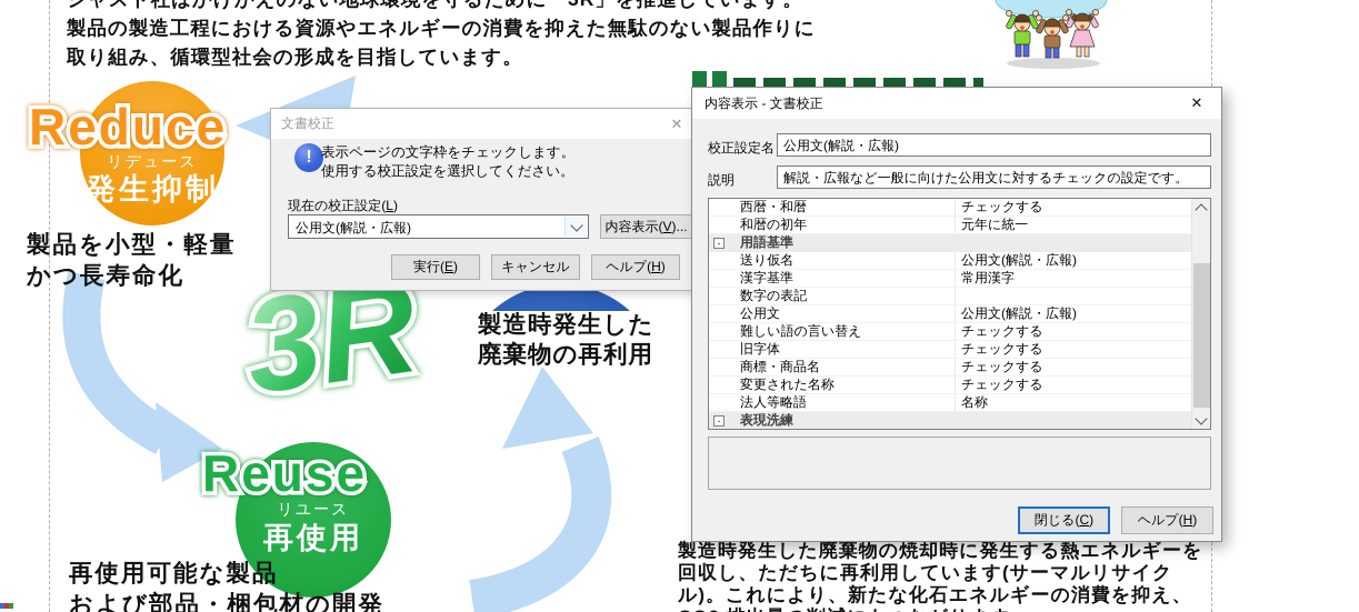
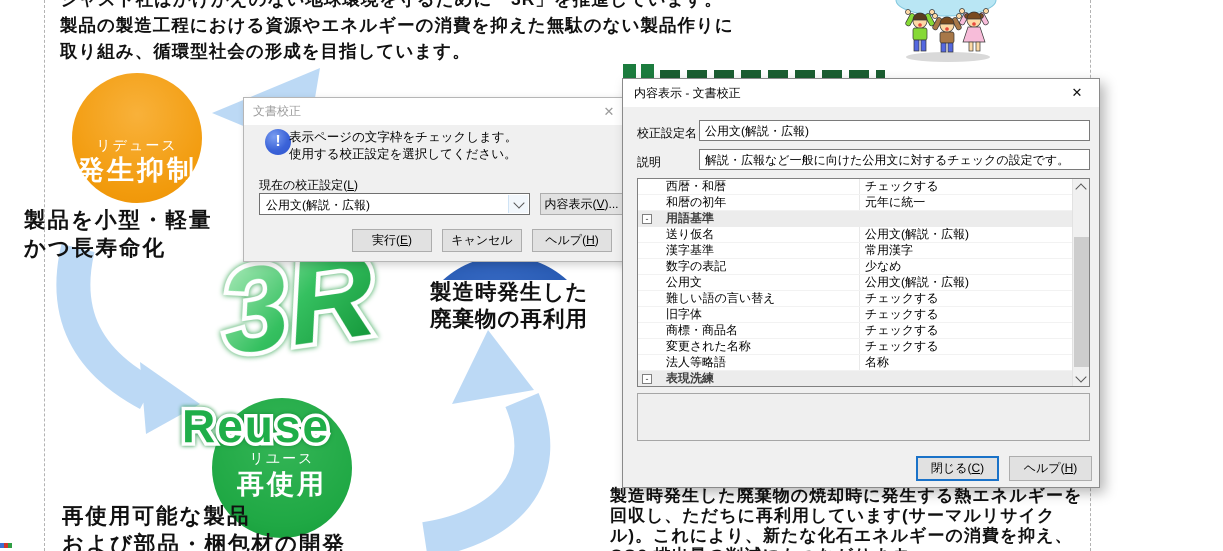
- Reduce
  Reuse
  リデュース
  発生抑制
  リユース
  再使用
  製品の製造工程における資源やエネルギーの消費を抑えた無駄のない製品作りに
  取り組み、循環型社会の形成を目指しています。
  製品を小型・軽量
  かつ長寿命化
  製造時発生した
  廃棄物の再利用
  再使用可能な製品
  および部品・梱包材の開発
  製造時発生した廃棄物の焼却時に発生する熱エネルギーを
  回収し、ただちに再利用しています(サーマルリサイク
  ル)。これにより、新たな化石エネルギーの消費を抑え、
  文書校正
  ✕
  !
  表示ページの文字枠をチェックします。
  使用する校正設定を選択してください。
  現在の校正設定(L)
  公用文(解説・広報)
  内容表示(V)...
  実行(E)
  キャンセル
  ヘルプ(H)
  内容表示 - 文書校正
  ✕
  校正設定名
  公用文(解説・広報)
  説明
  解説・広報など一般に向けた公用文に対するチェックの設定です。
  西暦・和暦
  チェックする
  和暦の初年
  元年に統一
  -
  用語基準
  送り仮名
  公用文(解説・広報)
  漢字基準
  常用漢字
  数字の表記
+ 少なめ
  公用文
  公用文(解説・広報)
  難しい語の言い替え
  チェックする
  旧字体
  チェックする
  商標・商品名
  チェックする
  変更された名称
  チェックする
  法人等略語
  名称
  -
  表現洗練
  閉じる(C)
  ヘルプ(H)
